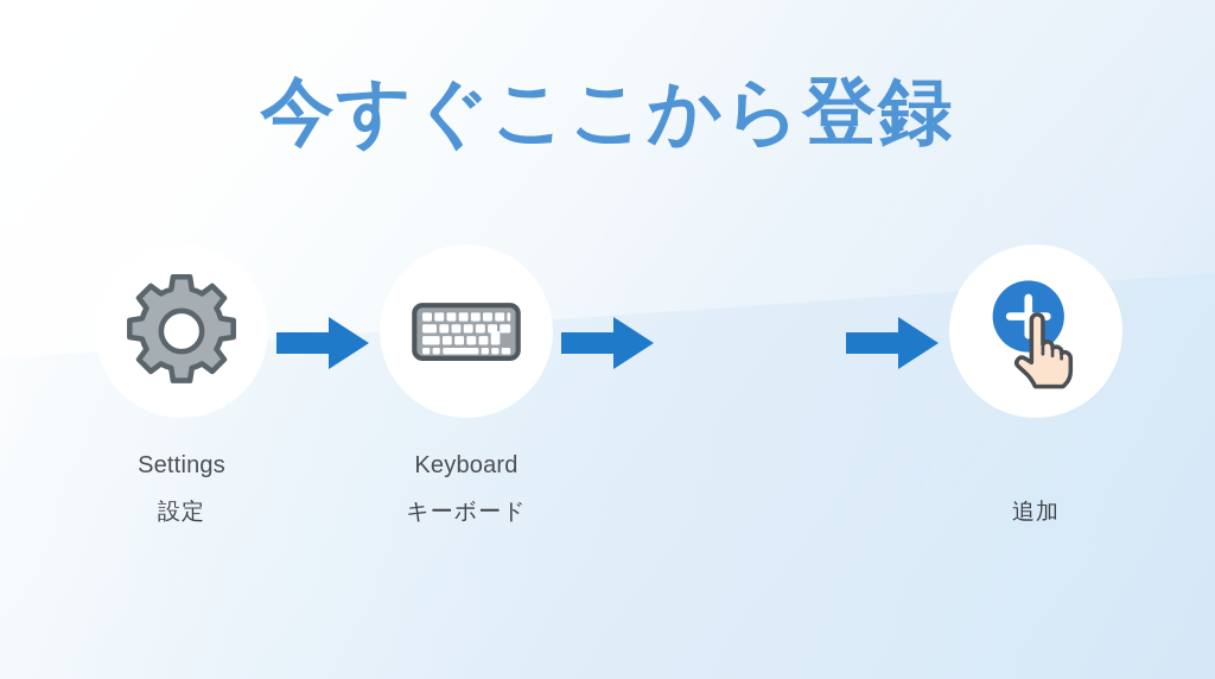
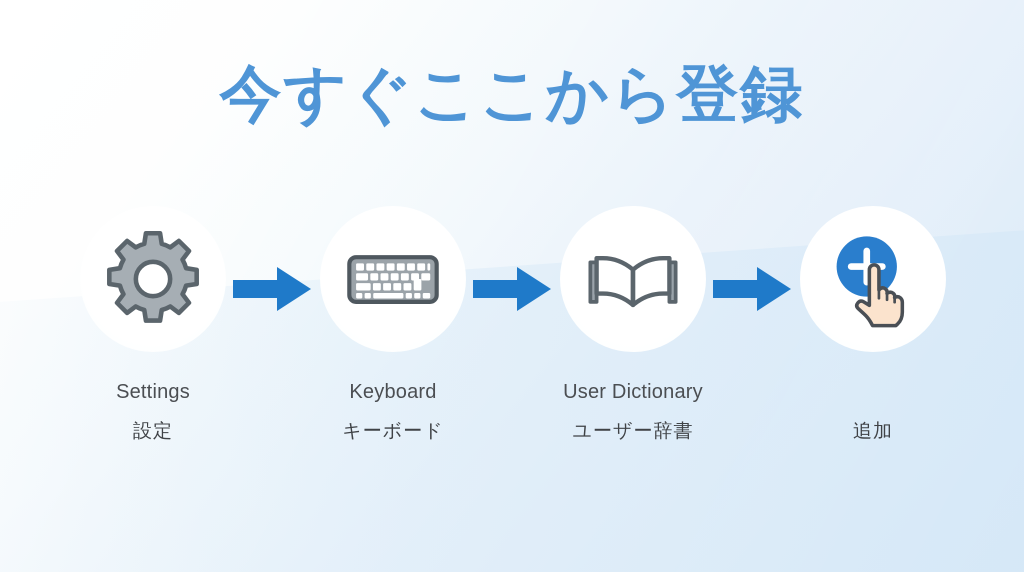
  今すぐここから登録
  Settings
  設定
  Keyboard
  キーボード
+ User Dictionary
+ ユーザー辞書
  追加
